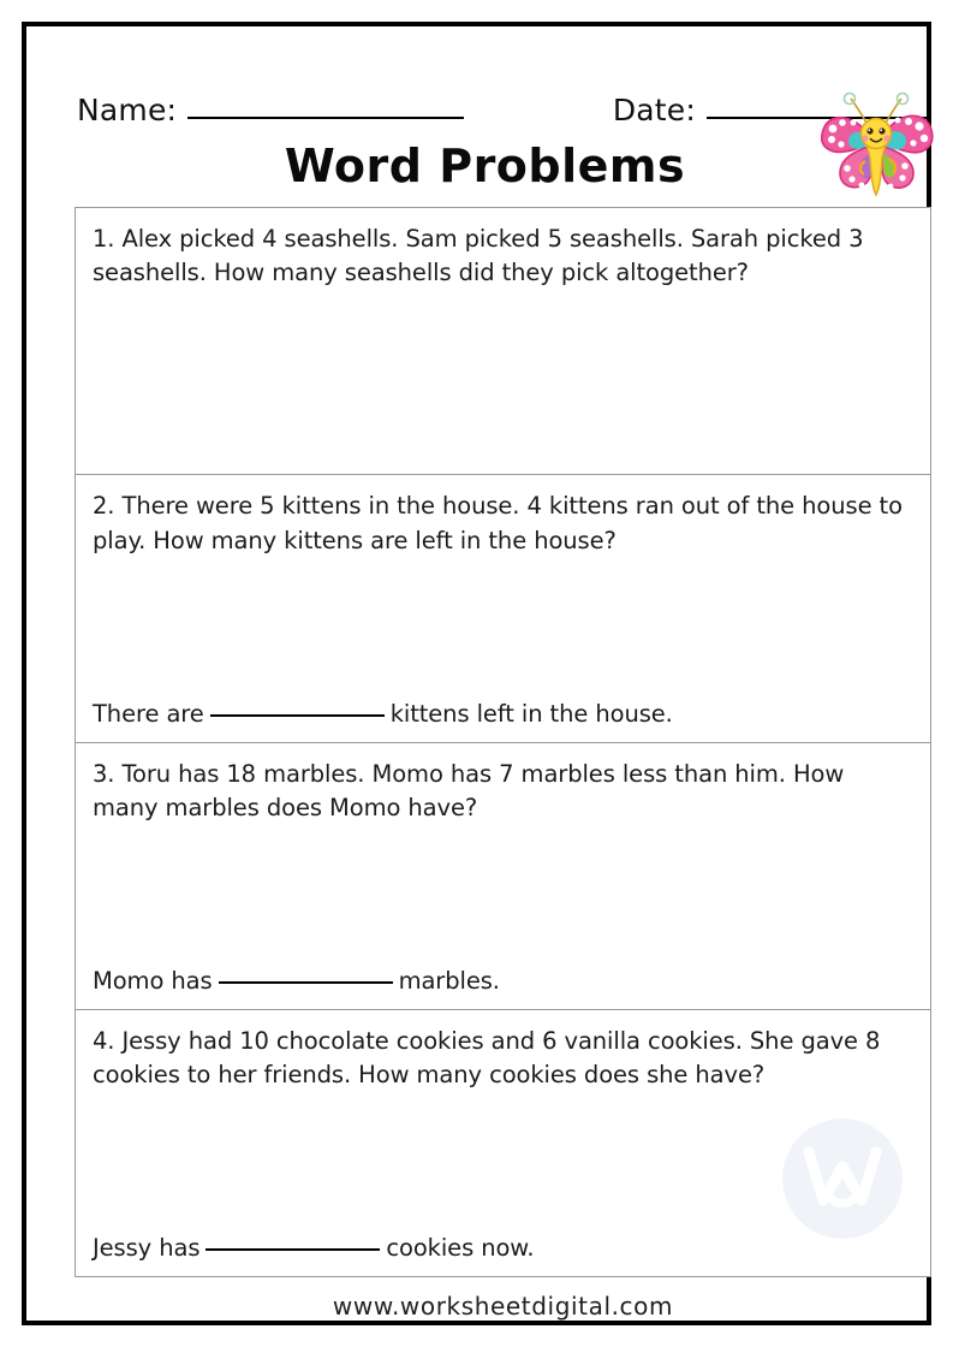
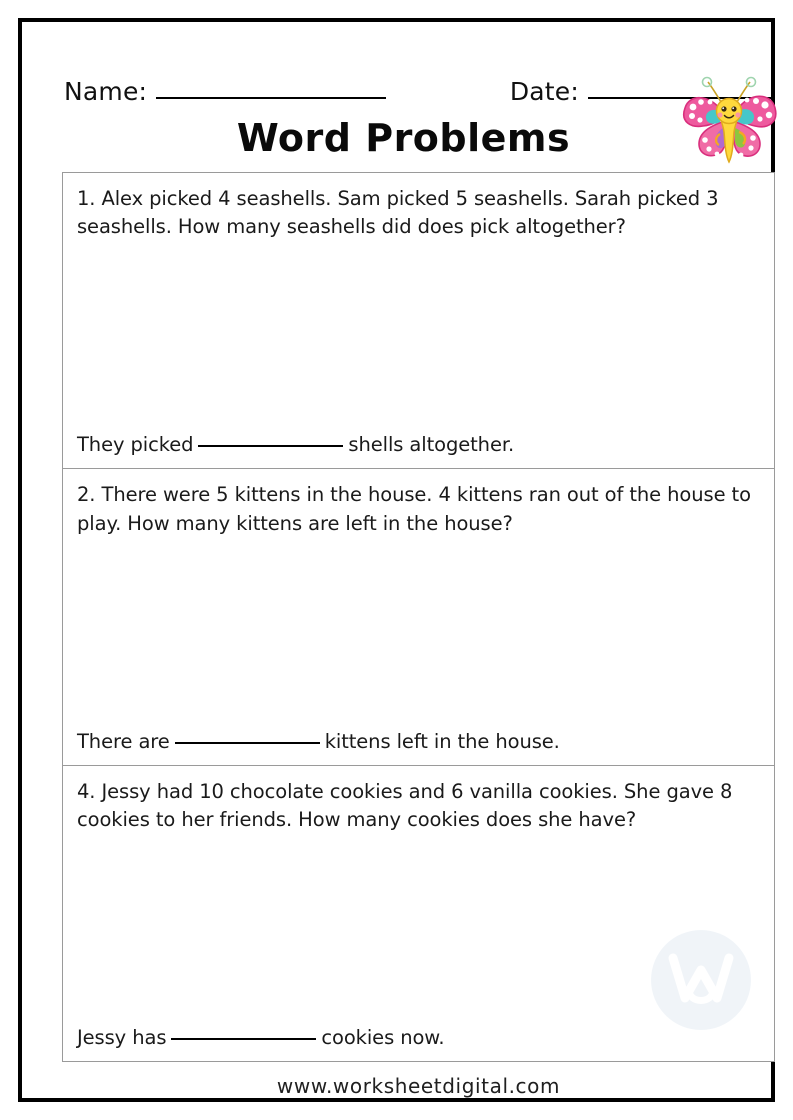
  Name:
  Date:
  Word Problems
- 1. Alex picked 4 seashells. Sam picked 5 seashells. Sarah picked 3 seashells. How many seashells did they pick altogether?
+ 1. Alex picked 4 seashells. Sam picked 5 seashells. Sarah picked 3 seashells. How many seashells did does pick altogether?
+ They picked shells altogether.
  2. There were 5 kittens in the house. 4 kittens ran out of the house to play. How many kittens are left in the house?
  There are kittens left in the house.
- 3. Toru has 18 marbles. Momo has 7 marbles less than him. How many marbles does Momo have?
- Momo has marbles.
  4. Jessy had 10 chocolate cookies and 6 vanilla cookies. She gave 8 cookies to her friends. How many cookies does she have?
  Jessy has cookies now.
  www.worksheetdigital.com
